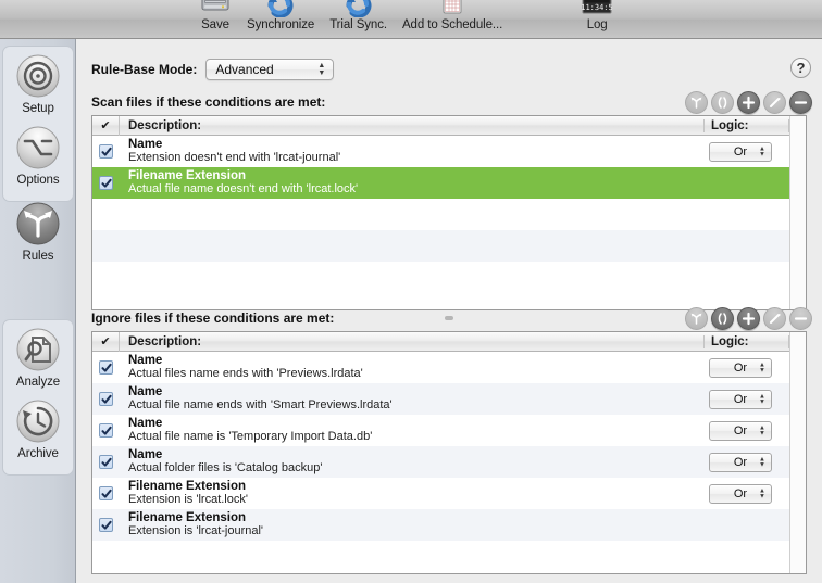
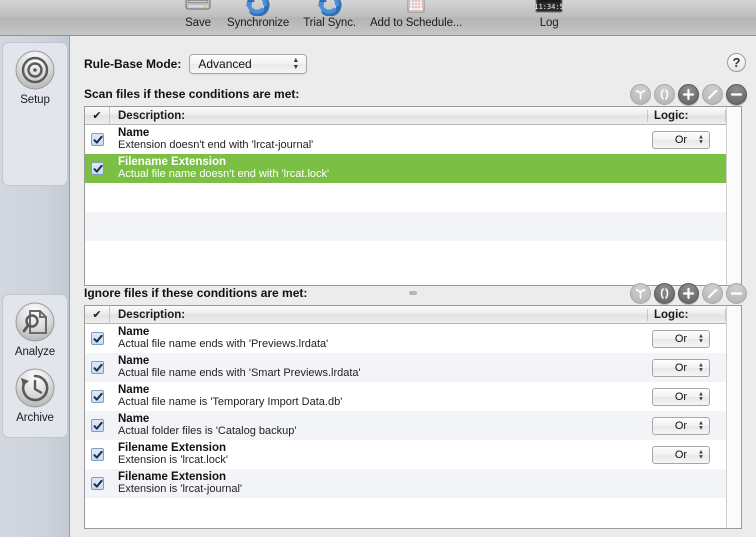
  Save
  Synchronize
  Trial Sync.
  Add to Schedule...
  11:34:5
  Log
  Setup
- Options
- Rules
  Analyze
  Archive
  Rule-Base Mode:
  Advanced
  ?
  Scan files if these conditions are met:
  ✔
  Description:
  Logic:
  Name
  Extension doesn't end with 'lrcat-journal'
  Or
  Filename Extension
  Actual file name doesn't end with 'lrcat.lock'
  Ignore files if these conditions are met:
  ✔
  Description:
  Logic:
  Name
- Actual files name ends with 'Previews.lrdata'
+ Actual file name ends with 'Previews.lrdata'
  Or
  Name
  Actual file name ends with 'Smart Previews.lrdata'
  Or
  Name
  Actual file name is 'Temporary Import Data.db'
  Or
  Name
  Actual folder files is 'Catalog backup'
  Or
  Filename Extension
  Extension is 'lrcat.lock'
  Or
  Filename Extension
  Extension is 'lrcat-journal'
